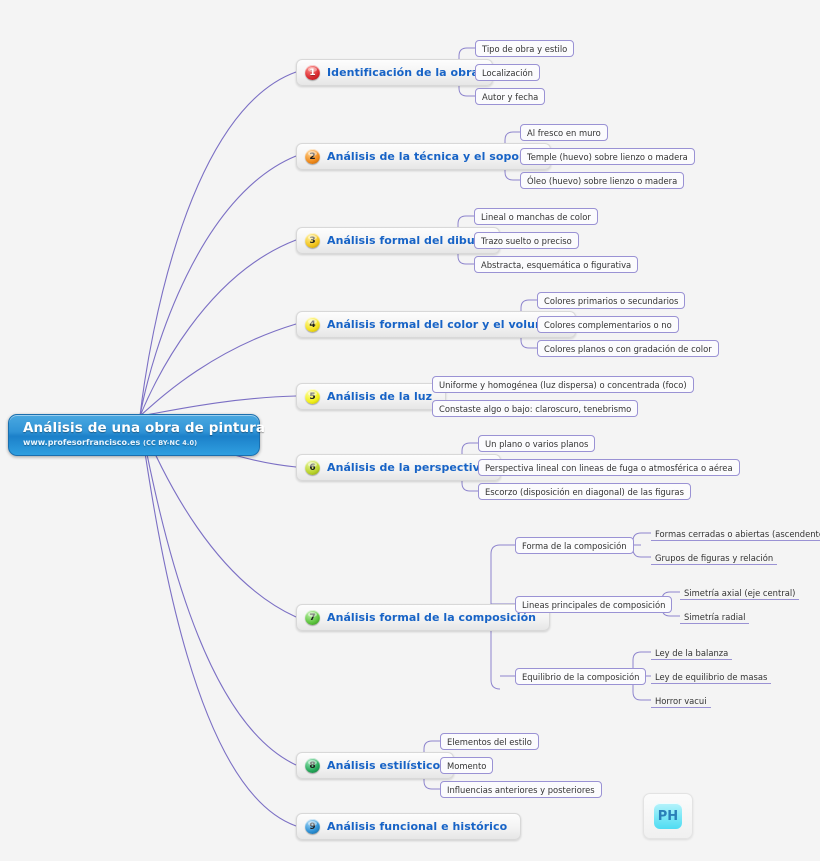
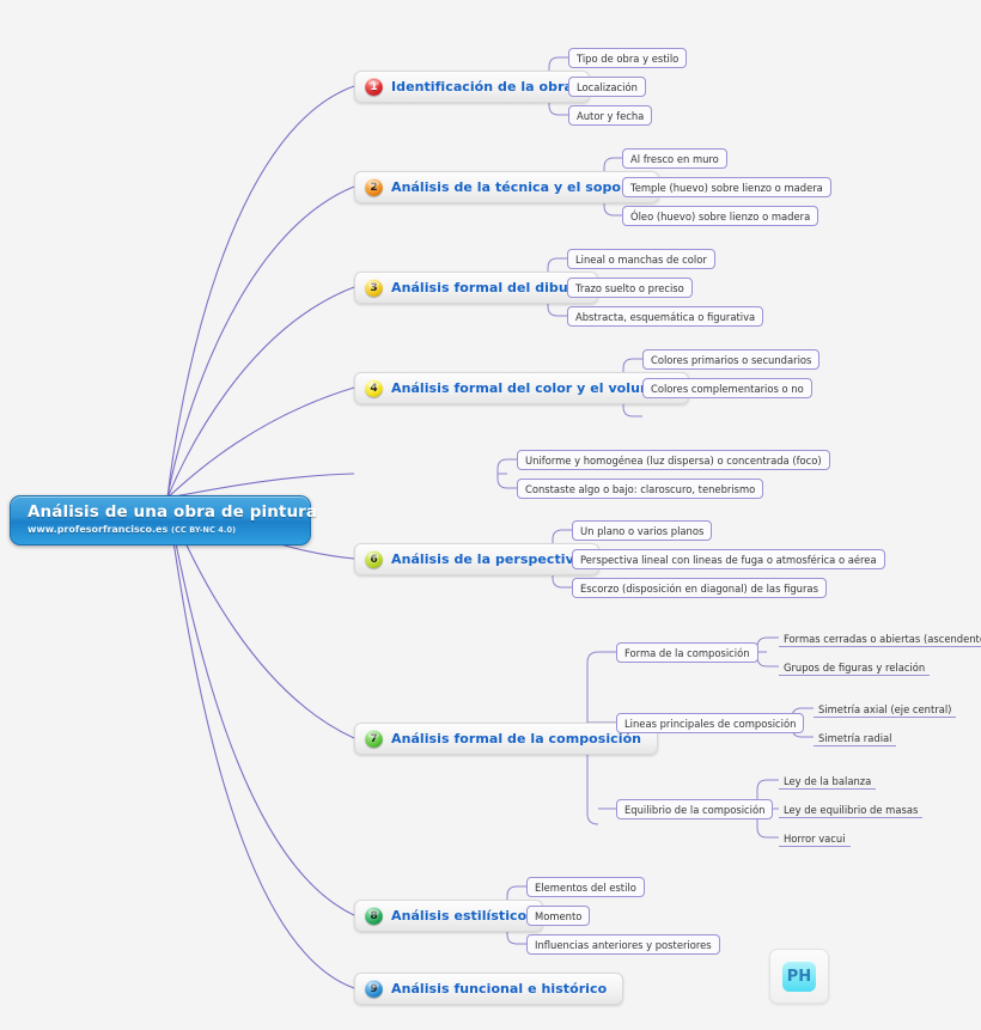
  Análisis de una obra de pintura
  www.profesorfrancisco.es (CC BY-NC 4.0)
  1
  Identificación de la obr
  Tipo de obra y estilo
  Localización
  Autor y fecha
  2
  Análisis de la técnica y el sopo
  Al fresco en muro
  Temple (huevo) sobre lienzo o madera
  Óleo (huevo) sobre lienzo o madera
  3
  Análisis formal del dibu
  Lineal o manchas de color
  Trazo suelto o preciso
  Abstracta, esquemática o figurativa
  4
  Análisis formal del color y el volu
  Colores primarios o secundarios
  Colores complementarios o no
- Colores planos o con gradación de color
- 5
- Análisis de la luz
  Uniforme y homogénea (luz dispersa) o concentrada (foco)
  Constaste algo o bajo: claroscuro, tenebrismo
  6
  Análisis de la perspectiv
  Un plano o varios planos
  Perspectiva lineal con lineas de fuga o atmosférica o aérea
  Escorzo (disposición en diagonal) de las figuras
  7
  Análisis formal de la composición
  Forma de la composición
  Formas cerradas o abiertas (ascendent
  Grupos de figuras y relación
  Lineas principales de composición
  Simetría axial (eje central)
  Simetría radial
  Equilibrio de la composición
  Ley de la balanza
  Ley de equilibrio de masas
  Horror vacui
  8
  Análisis estilístico
  Elementos del estilo
  Momento
  Influencias anteriores y posteriores
  9
  Análisis funcional e histórico
  PH
